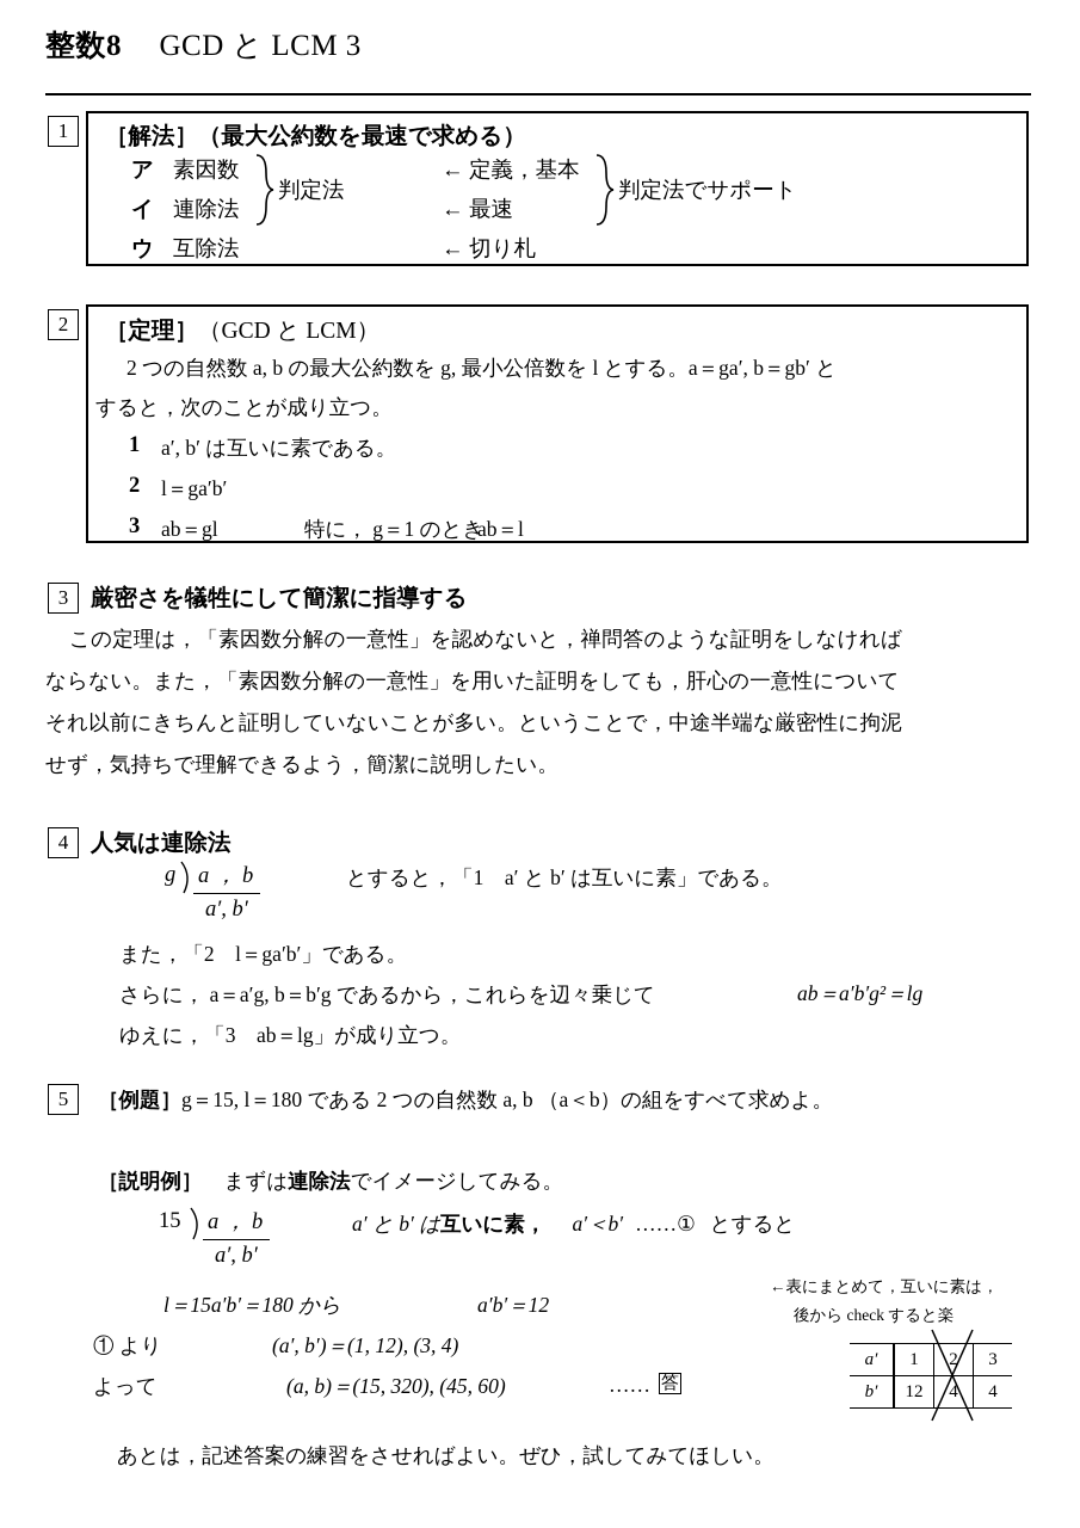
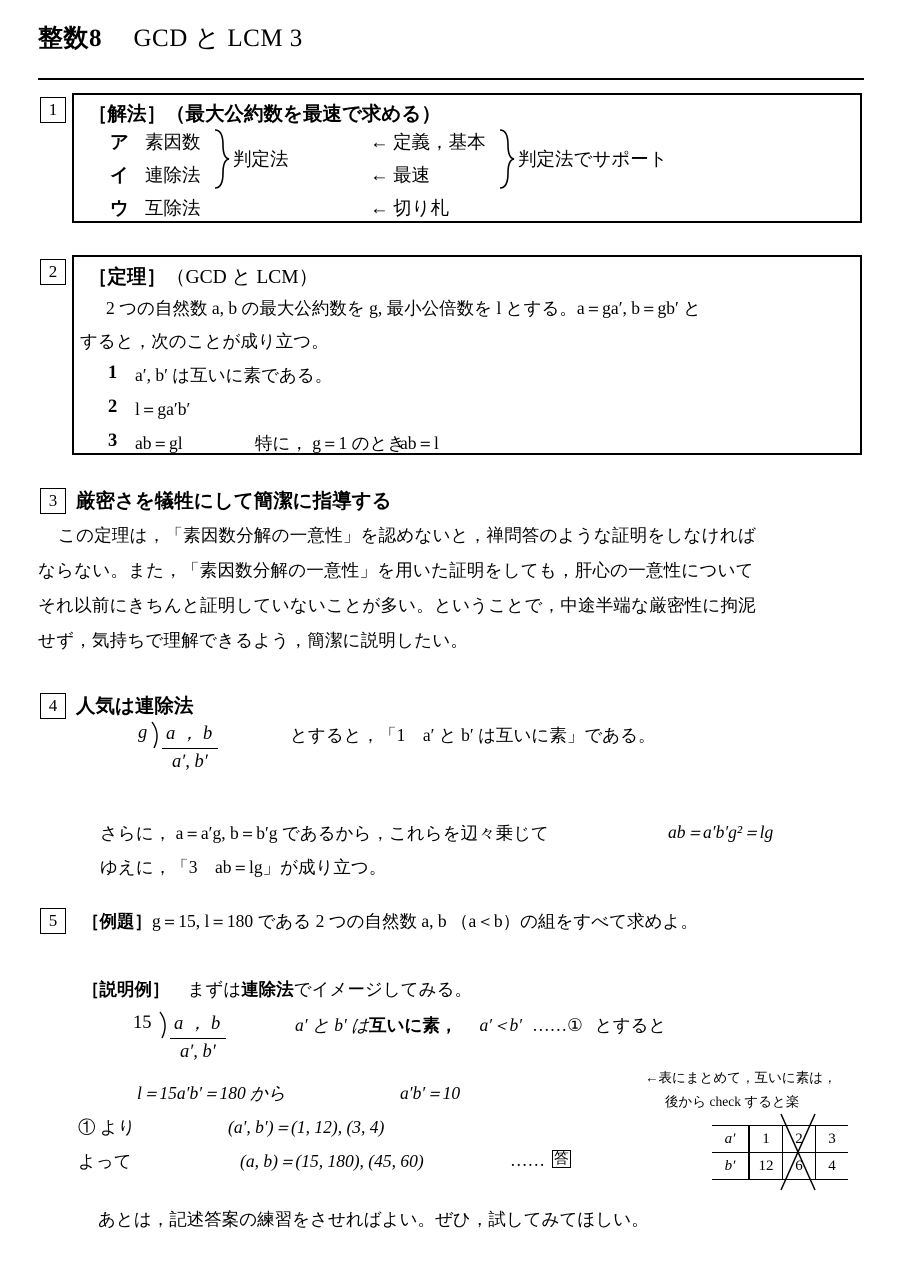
  整数8 GCD と LCM 3
  1
  ［解法］（最大公約数を最速で求める）
  ア
  素因数
  ← 定義，基本
  イ
  連除法
  ← 最速
  ウ
  互除法
  ← 切り札
  判定法
  判定法でサポート
  2
  ［定理］（GCD と LCM）
  2 つの自然数 a, b の最大公約数を g, 最小公倍数を l とする。a＝ga′, b＝gb′ と
  すると，次のことが成り立つ。
  1
  a′, b′ は互いに素である。
  2
  l＝ga′b′
  3
  ab＝gl
  特に， g＝1 のとき
  ab＝l
  3
  厳密さを犠牲にして簡潔に指導する
  この定理は，「素因数分解の一意性」を認めないと，禅問答のような証明をしなければ
  ならない。また，「素因数分解の一意性」を用いた証明をしても，肝心の一意性について
  それ以前にきちんと証明していないことが多い。ということで，中途半端な厳密性に拘泥
  せず，気持ちで理解できるよう，簡潔に説明したい。
  4
  人気は連除法
  g
  a ， b
  a′, b′
  とすると，「1 a′ と b′ は互いに素」である。
- また，「2 l＝ga′b′」である。
  さらに， a＝a′g, b＝b′g であるから，これらを辺々乗じて
  ab＝a′b′g²＝lg
  ゆえに，「3 ab＝lg」が成り立つ。
  5
  ［例題］g＝15, l＝180 である 2 つの自然数 a, b （a＜b）の組をすべて求めよ。
  ［説明例］ まずは連除法でイメージしてみる。
  15
  a ， b
  a′, b′
  a′ と b′ は互いに素， a′＜b′ ……① とすると
  l＝15a′b′＝180 から
- a′b′＝12
+ a′b′＝10
  ① より
  (a′, b′)＝(1, 12), (3, 4)
  よって
- (a, b)＝(15, 320), (45, 60)
+ (a, b)＝(15, 180), (45, 60)
  ……
  答
  あとは，記述答案の練習をさせればよい。ぜひ，試してみてほしい。
  ←表にまとめて，互いに素は，
  後から check すると楽
  a′	1	2	3
- b′	12	4	4
+ b′	12	6	4
